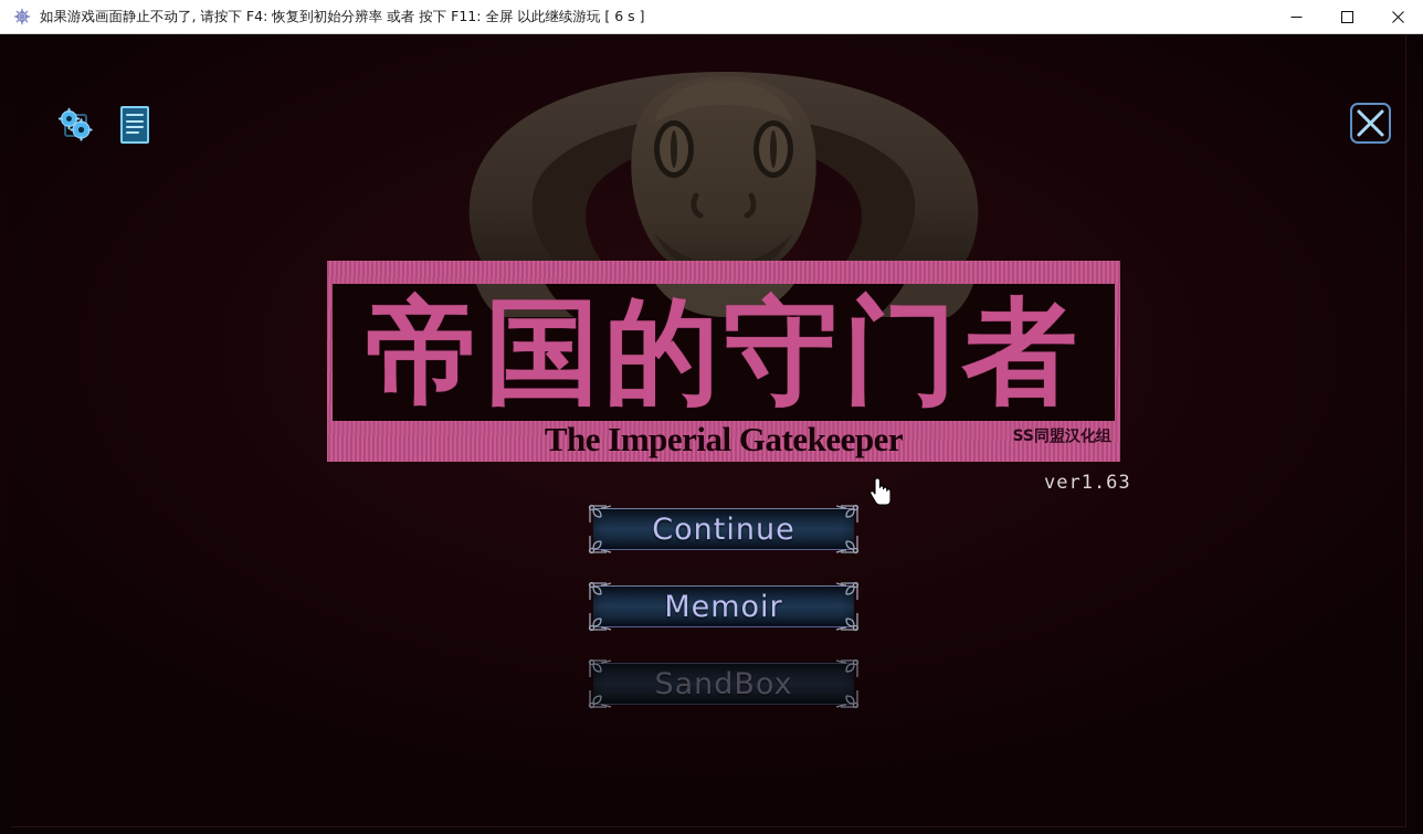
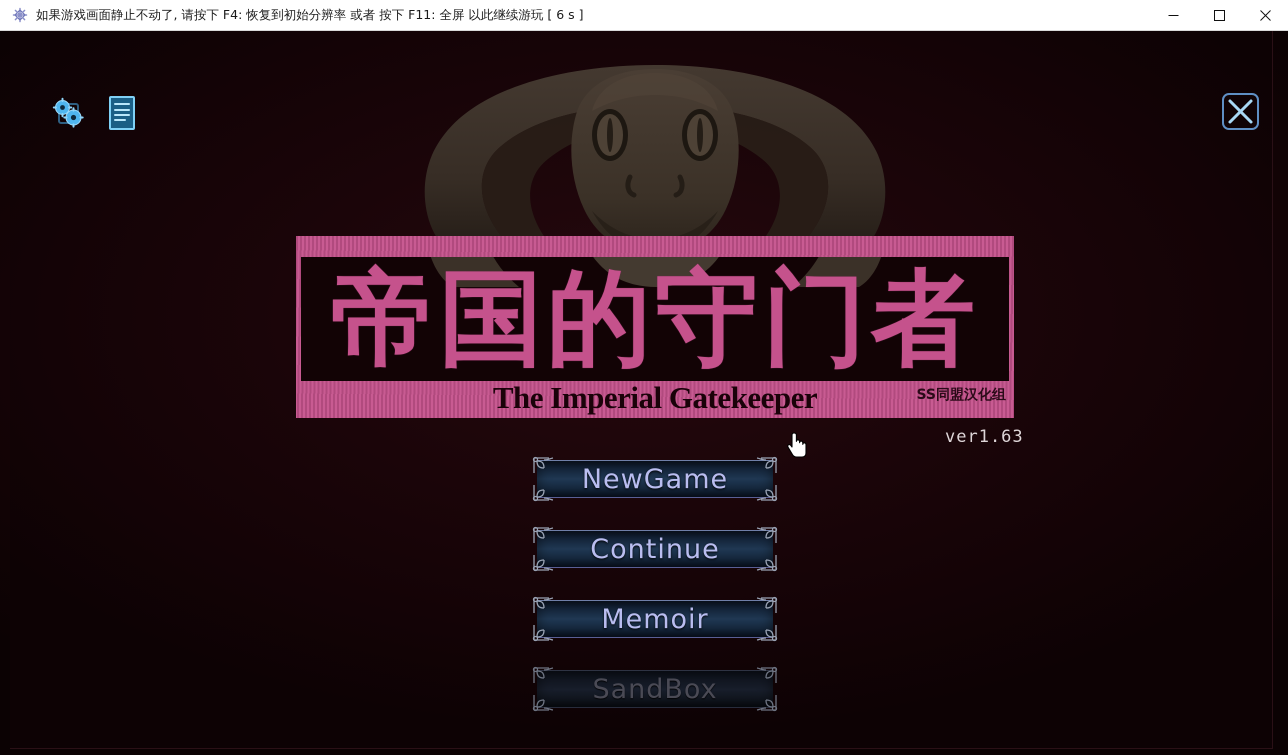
  如果游戏画面静止不动了, 请按下 F4: 恢复到初始分辨率 或者 按下 F11: 全屏 以此继续游玩 [ 6 s ]
  帝国的守门者
  The Imperial Gatekeeper
  SS同盟汉化组
  ver1.63
+ NewGame
  Continue
  Memoir
  SandBox
